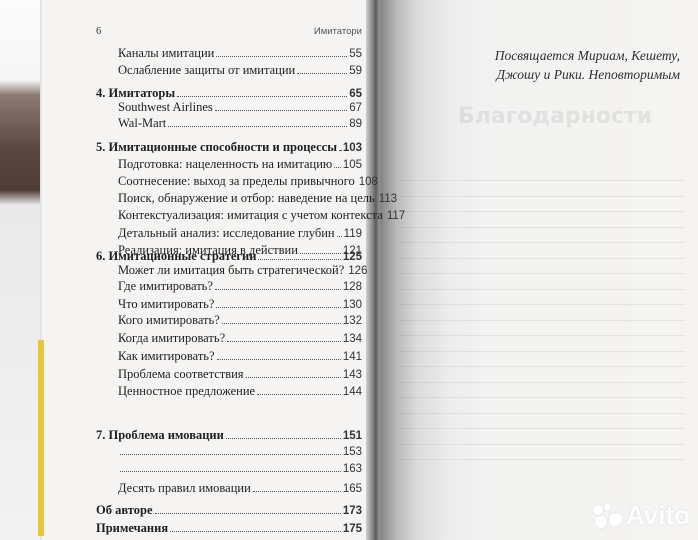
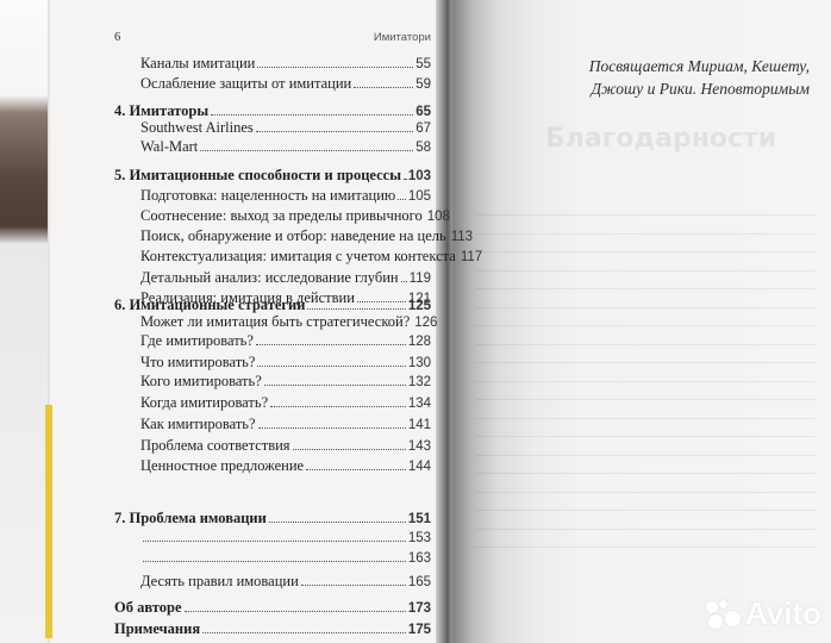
  Благодарности
  6
  Имитатори
  Каналы имитации
  55
  Ослабление защиты от имитации
  59
  4. Имитаторы
  65
  Southwest Airlines
  67
  Wal-Mart
- 89
+ 58
  5. Имитационные способности и процессы
  103
  Подготовка: нацеленность на имитацию
  105
  Соотнесение: выход за пределы привычного
  108
  Поиск, обнаружение и отбор: наведение на цель
  113
  Контекстуализация: имитация с учетом контекста
  117
  Детальный анализ: исследование глубин
  119
  Реализация: имитация в действии
  121
  6. Имитационные стратегии
  125
  Может ли имитация быть стратегической?
  126
  Где имитировать?
  128
  Что имитировать?
  130
  Кого имитировать?
  132
  Когда имитировать?
  134
  Как имитировать?
  141
  Проблема соответствия
  143
  Ценностное предложение
  144
  7. Проблема имовации
  151
  153
  163
  Десять правил имовации
  165
  Об авторе
  173
  Примечания
  175
  Посвящается Мириам, Кешету,
  Джошу и Рики. Неповторимым
  Avito
